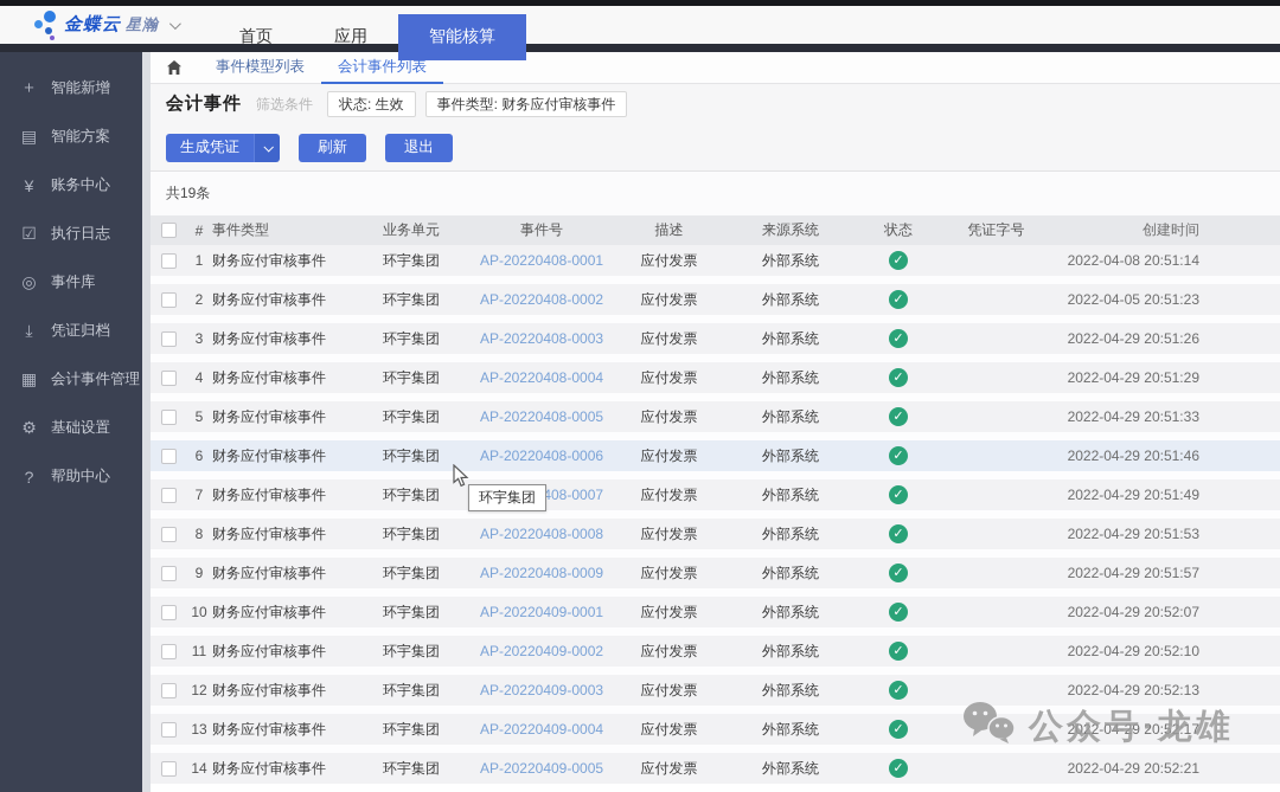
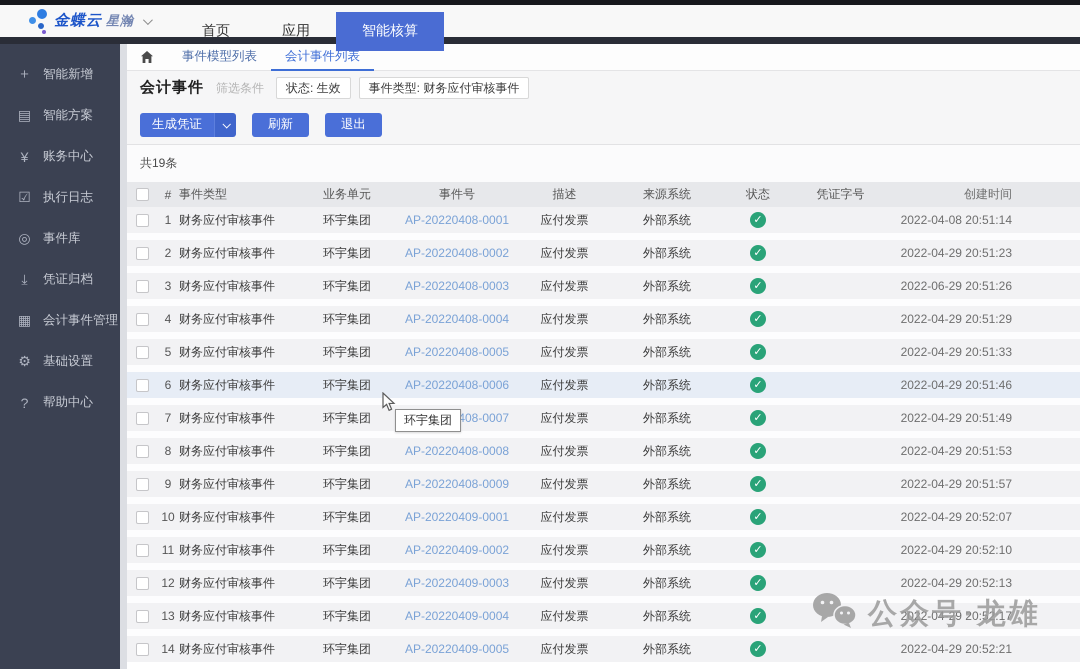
  金蝶云
  星瀚
  首页
  应用
  智能核算
  ＋
  智能新增
  ▤
  智能方案
  ¥
  账务中心
  ☑
  执行日志
  ◎
  事件库
  ⤓
  凭证归档
  ▦
  会计事件管理
  ⚙
  基础设置
  ?
  帮助中心
  事件模型列表
  会计事件列表
  会计事件
  筛选条件
  状态: 生效
  事件类型: 财务应付审核事件
  生成凭证
  刷新
  退出
  共19条
  #
  事件类型
  业务单元
  事件号
  描述
  来源系统
  状态
  凭证字号
  创建时间
  1
  财务应付审核事件
  环宇集团
  AP-20220408-0001
  应付发票
  外部系统
  ✓
  2022-04-08 20:51:14
  2
  财务应付审核事件
  环宇集团
  AP-20220408-0002
  应付发票
  外部系统
  ✓
- 2022-04-05 20:51:23
+ 2022-04-29 20:51:23
  3
  财务应付审核事件
  环宇集团
  AP-20220408-0003
  应付发票
  外部系统
  ✓
- 2022-04-29 20:51:26
+ 2022-06-29 20:51:26
  4
  财务应付审核事件
  环宇集团
  AP-20220408-0004
  应付发票
  外部系统
  ✓
  2022-04-29 20:51:29
  5
  财务应付审核事件
  环宇集团
  AP-20220408-0005
  应付发票
  外部系统
  ✓
  2022-04-29 20:51:33
  6
  财务应付审核事件
  环宇集团
  AP-20220408-0006
  应付发票
  外部系统
  ✓
  2022-04-29 20:51:46
  7
  财务应付审核事件
  环宇集团
  应付发票
  外部系统
  ✓
  2022-04-29 20:51:49
  8
  财务应付审核事件
  环宇集团
  AP-20220408-0008
  应付发票
  外部系统
  ✓
  2022-04-29 20:51:53
  9
  财务应付审核事件
  环宇集团
  AP-20220408-0009
  应付发票
  外部系统
  ✓
  2022-04-29 20:51:57
  10
  财务应付审核事件
  环宇集团
  AP-20220409-0001
  应付发票
  外部系统
  ✓
  2022-04-29 20:52:07
  11
  财务应付审核事件
  环宇集团
  AP-20220409-0002
  应付发票
  外部系统
  ✓
  2022-04-29 20:52:10
  12
  财务应付审核事件
  环宇集团
  AP-20220409-0003
  应付发票
  外部系统
  ✓
  2022-04-29 20:52:13
  13
  财务应付审核事件
  环宇集团
  AP-20220409-0004
  应付发票
  外部系统
  ✓
  2022-04-29 20:52:17
  14
  财务应付审核事件
  环宇集团
  AP-20220409-0005
  应付发票
  外部系统
  ✓
  2022-04-29 20:52:21
  环宇集团
  公众号·龙雄
